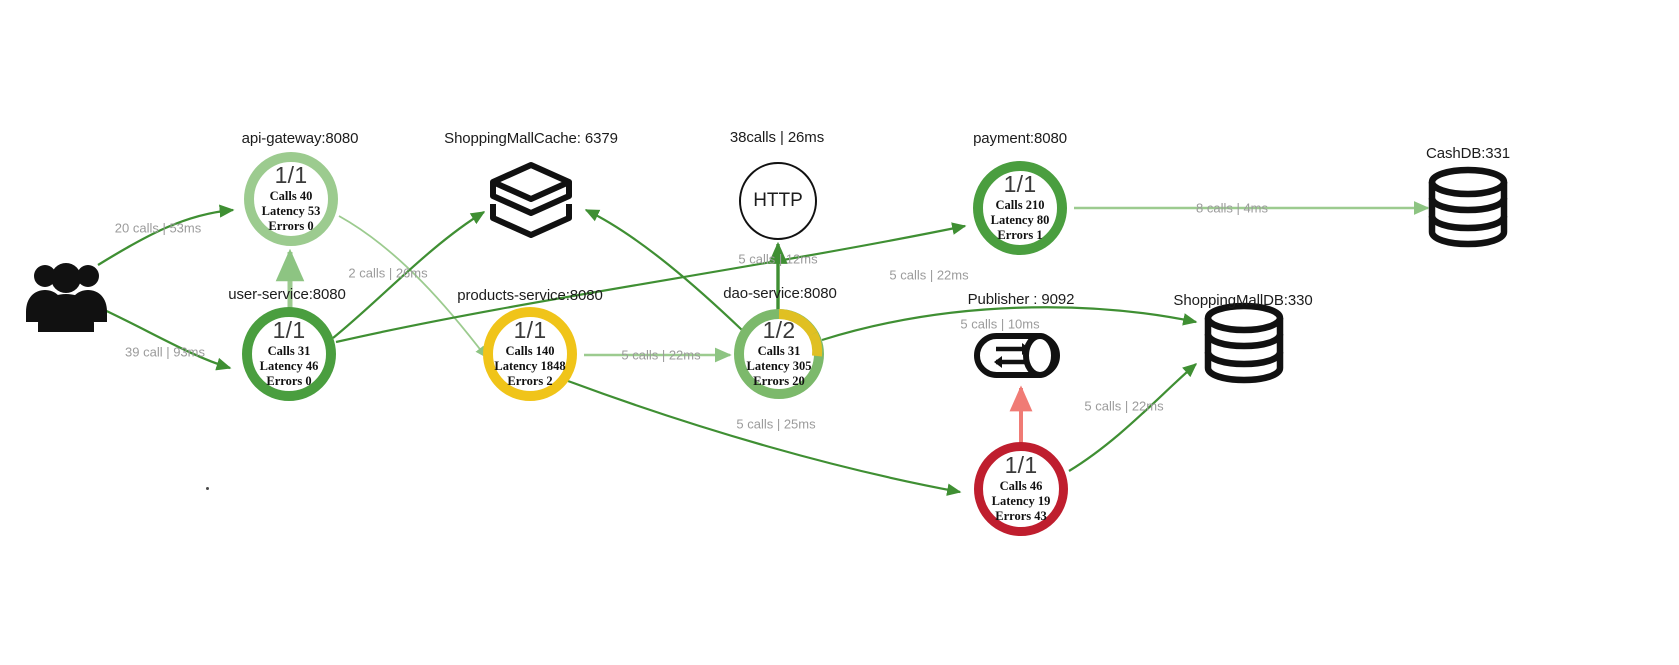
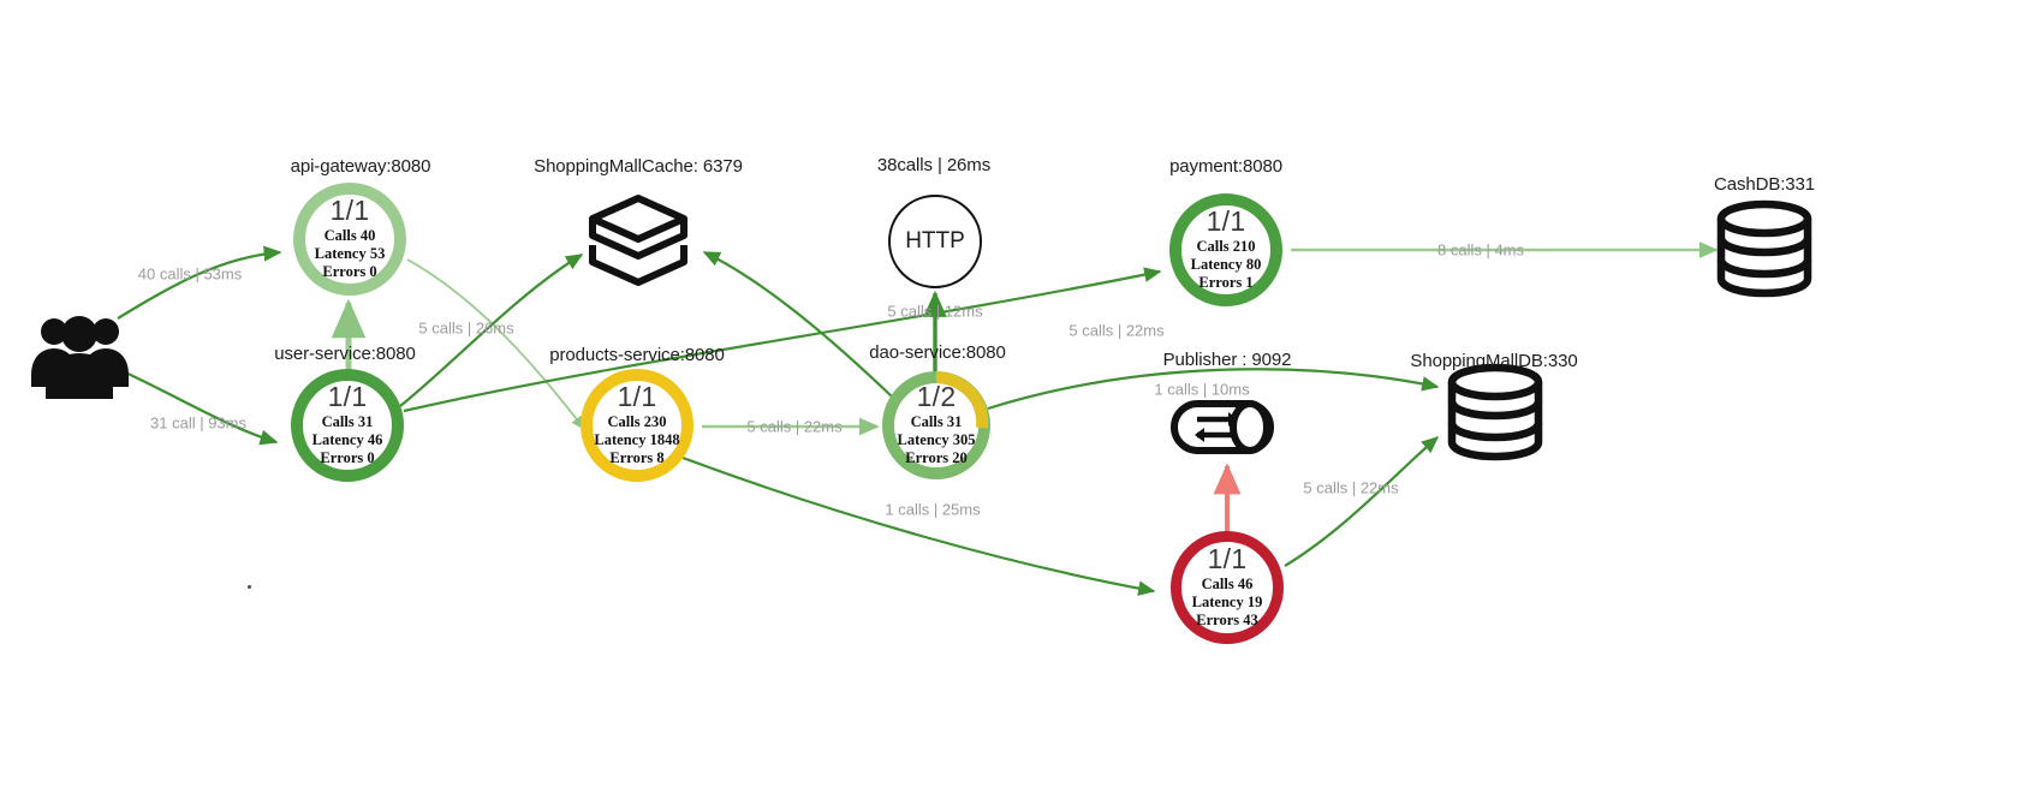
  api-gateway:8080
  user-service:8080
  ShoppingMallCache: 6379
  products-service:8080
  38calls | 26ms
  dao-service:8080
  payment:8080
  Publisher : 9092
  ShoppingMallDB:330
  CashDB:331
  1/1
  Calls 40
  Latency 53
  Errors 0
  1/1
  Calls 31
  Latency 46
  Errors 0
  1/1
- Calls 140
+ Calls 230
  Latency 1848
- Errors 2
+ Errors 8
  1/2
  Calls 31
  Latency 305
  Errors 20
  1/1
  Calls 210
  Latency 80
  Errors 1
  1/1
  Calls 46
  Latency 19
  Errors 43
  HTTP
- 20 calls | 53ms
+ 40 calls | 53ms
- 39 call | 93ms
+ 31 call | 93ms
- 2 calls | 26ms
+ 5 calls | 26ms
  5 calls | 22ms
  5 calls | 12ms
  5 calls | 22ms
- 5 calls | 25ms
+ 1 calls | 25ms
- 5 calls | 10ms
+ 1 calls | 10ms
  5 calls | 22ms
  8 calls | 4ms
